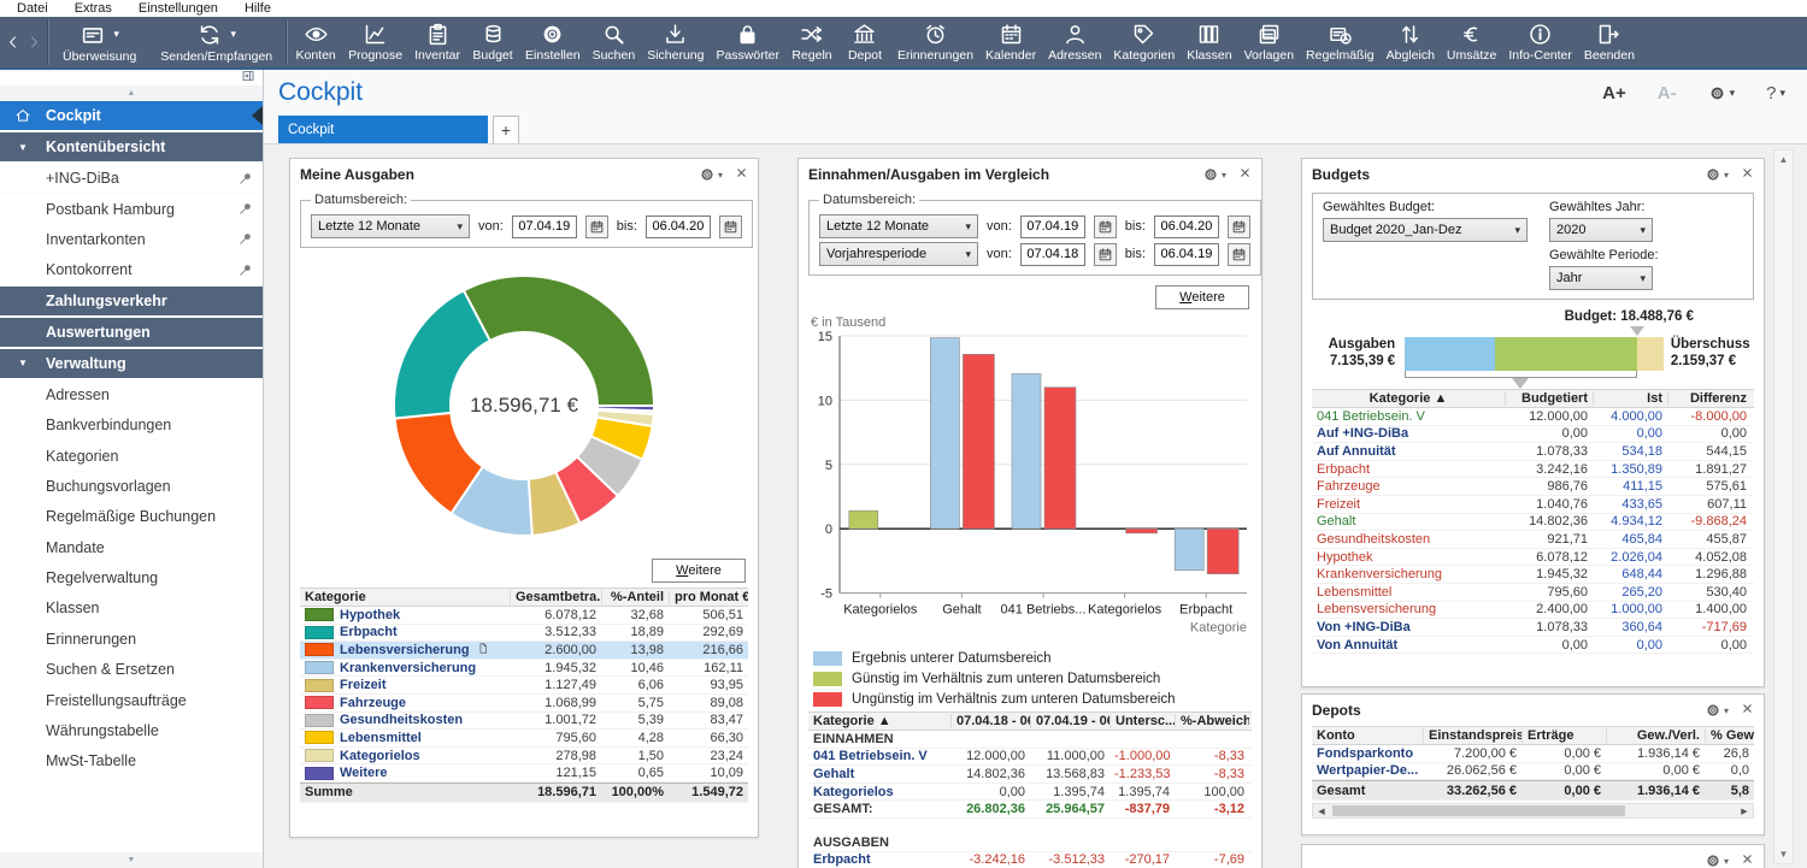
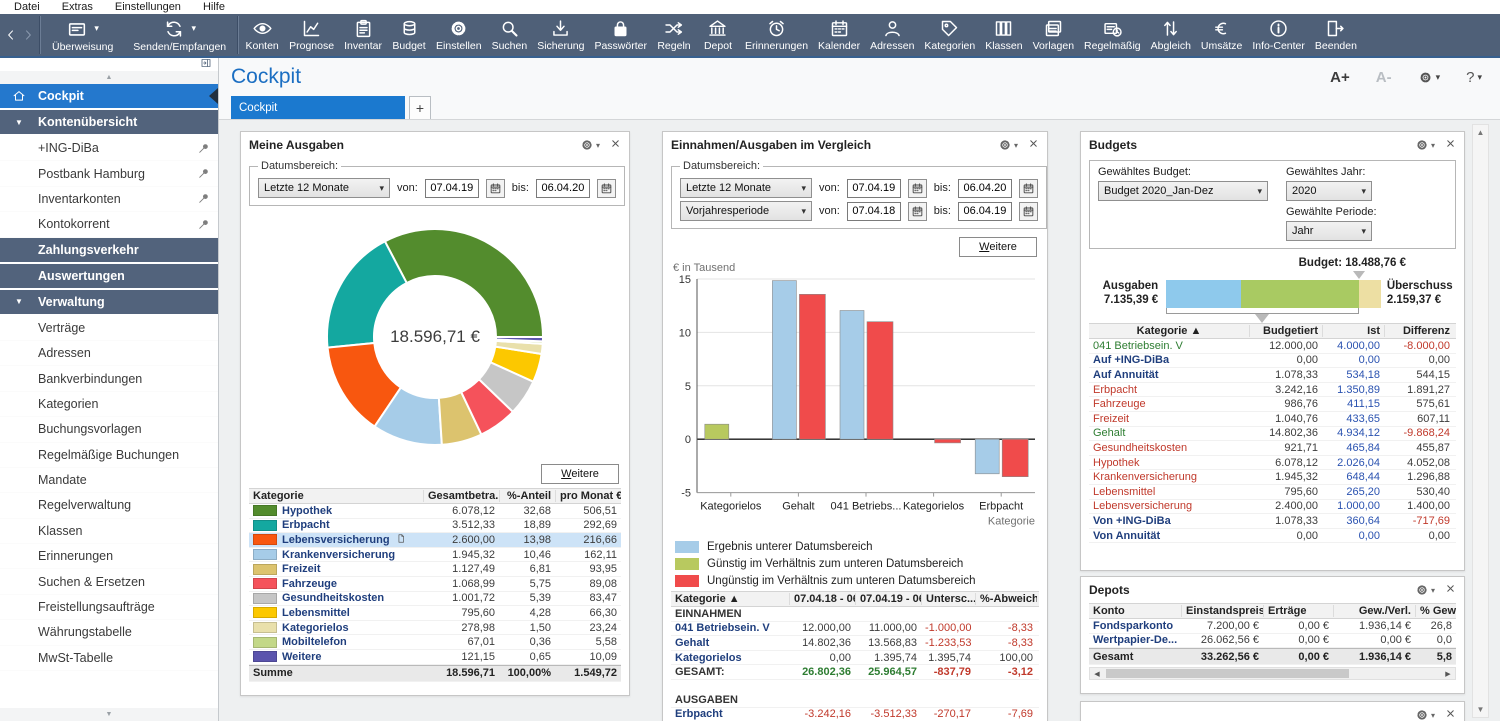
  Datei
  Extras
  Einstellungen
  Hilfe
  ▾
  Überweisung
  ▾
  Senden/Empfangen
  Konten
  Prognose
  Inventar
  Budget
  Einstellen
  Suchen
  Sicherung
  Passwörter
  Regeln
  Depot
  Erinnerungen
  Kalender
  Adressen
  Kategorien
  Klassen
  Vorlagen
  Regelmäßig
  Abgleich
  Umsätze
  Info-Center
  Beenden
  Cockpit
  ▼
  Kontenübersicht
  +ING-DiBa
  Postbank Hamburg
  Inventarkonten
  Kontokorrent
  Zahlungsverkehr
  Auswertungen
  ▼
  Verwaltung
+ Verträge
  Adressen
  Bankverbindungen
  Kategorien
  Buchungsvorlagen
  Regelmäßige Buchungen
  Mandate
  Regelverwaltung
  Klassen
  Erinnerungen
  Suchen & Ersetzen
  Freistellungsaufträge
  Währungstabelle
  MwSt-Tabelle
  Cockpit
  A+
  A-
  ▾
  ?
  ▾
  Cockpit
  +
  Meine Ausgaben
  ▾
  Datumsbereich:
  Letzte 12 Monate
  ▾
  von:
  07.04.19
  bis:
  06.04.20
  18.596,71 €
  Weitere
  Kategorie
  Gesamtbetra.
  %-Anteil
  pro Monat €
  Hypothek
  6.078,12
  32,68
  506,51
  Erbpacht
  3.512,33
  18,89
  292,69
  Lebensversicherung
  2.600,00
  13,98
  216,66
  Krankenversicherung
  1.945,32
  10,46
  162,11
  Freizeit
  1.127,49
- 6,06
+ 6,81
  93,95
  Fahrzeuge
  1.068,99
  5,75
  89,08
  Gesundheitskosten
  1.001,72
  5,39
  83,47
  Lebensmittel
  795,60
  4,28
  66,30
  Kategorielos
  278,98
  1,50
  23,24
+ Mobiltelefon
+ 67,01
+ 0,36
+ 5,58
  Weitere
  121,15
  0,65
  10,09
  Summe
  18.596,71
  100,00%
  1.549,72
  Einnahmen/Ausgaben im Vergleich
  ▾
  Datumsbereich:
  Letzte 12 Monate
  ▾
  von:
  07.04.19
  bis:
  06.04.20
  Vorjahresperiode
  ▾
  von:
  07.04.18
  bis:
  06.04.19
  Weitere
  € in Tausend
  15
  10
  5
  0
  -5
  Kategorielos
  Gehalt
  041 Betriebs...
  Kategorielos
  Erbpacht
  Kategorie
  Ergebnis unterer Datumsbereich
  Günstig im Verhältnis zum unteren Datumsbereich
  Ungünstig im Verhältnis zum unteren Datumsbereich
  Kategorie ▲
  07.04.18 - 0
  07.04.19 - 0
  Untersc...
  %-Abweich
  EINNAHMEN
  041 Betriebsein. V
  12.000,00
  11.000,00
  -1.000,00
  -8,33
  Gehalt
  14.802,36
  13.568,83
  -1.233,53
  -8,33
  Kategorielos
  0,00
  1.395,74
  1.395,74
  100,00
  GESAMT:
  26.802,36
  25.964,57
  -837,79
  -3,12
  AUSGABEN
  Erbpacht
  -3.242,16
  -3.512,33
  -270,17
  -7,69
  Budgets
  ▾
  Gewähltes Budget:
  Budget 2020_Jan-Dez
  ▾
  Gewähltes Jahr:
  2020
  ▾
  Gewählte Periode:
  Jahr
  ▾
  Budget: 18.488,76 €
  Ausgaben
  7.135,39 €
  Überschuss
  2.159,37 €
  Kategorie ▲
  Budgetiert
  Ist
  Differenz
  041 Betriebsein. V
  12.000,00
  4.000,00
  -8.000,00
  Auf +ING-DiBa
  0,00
  0,00
  0,00
  Auf Annuität
  1.078,33
  534,18
  544,15
  Erbpacht
  3.242,16
  1.350,89
  1.891,27
  Fahrzeuge
  986,76
  411,15
  575,61
  Freizeit
  1.040,76
  433,65
  607,11
  Gehalt
  14.802,36
  4.934,12
  -9.868,24
  Gesundheitskosten
  921,71
  465,84
  455,87
  Hypothek
  6.078,12
  2.026,04
  4.052,08
  Krankenversicherung
  1.945,32
  648,44
  1.296,88
  Lebensmittel
  795,60
  265,20
  530,40
  Lebensversicherung
  2.400,00
  1.000,00
  1.400,00
  Von +ING-DiBa
  1.078,33
  360,64
  -717,69
  Von Annuität
  0,00
  0,00
  0,00
  Depots
  ▾
  Konto
  Einstandspreis
  Erträge
  Gew./Verl.
  Fondsparkonto
  7.200,00 €
  0,00 €
  1.936,14 €
  26,8
  Wertpapier-De...
  26.062,56 €
  0,00 €
  0,00 €
  0,0
  Gesamt
  33.262,56 €
  0,00 €
  1.936,14 €
  5,8
  ▾
  ▲
  ▼
